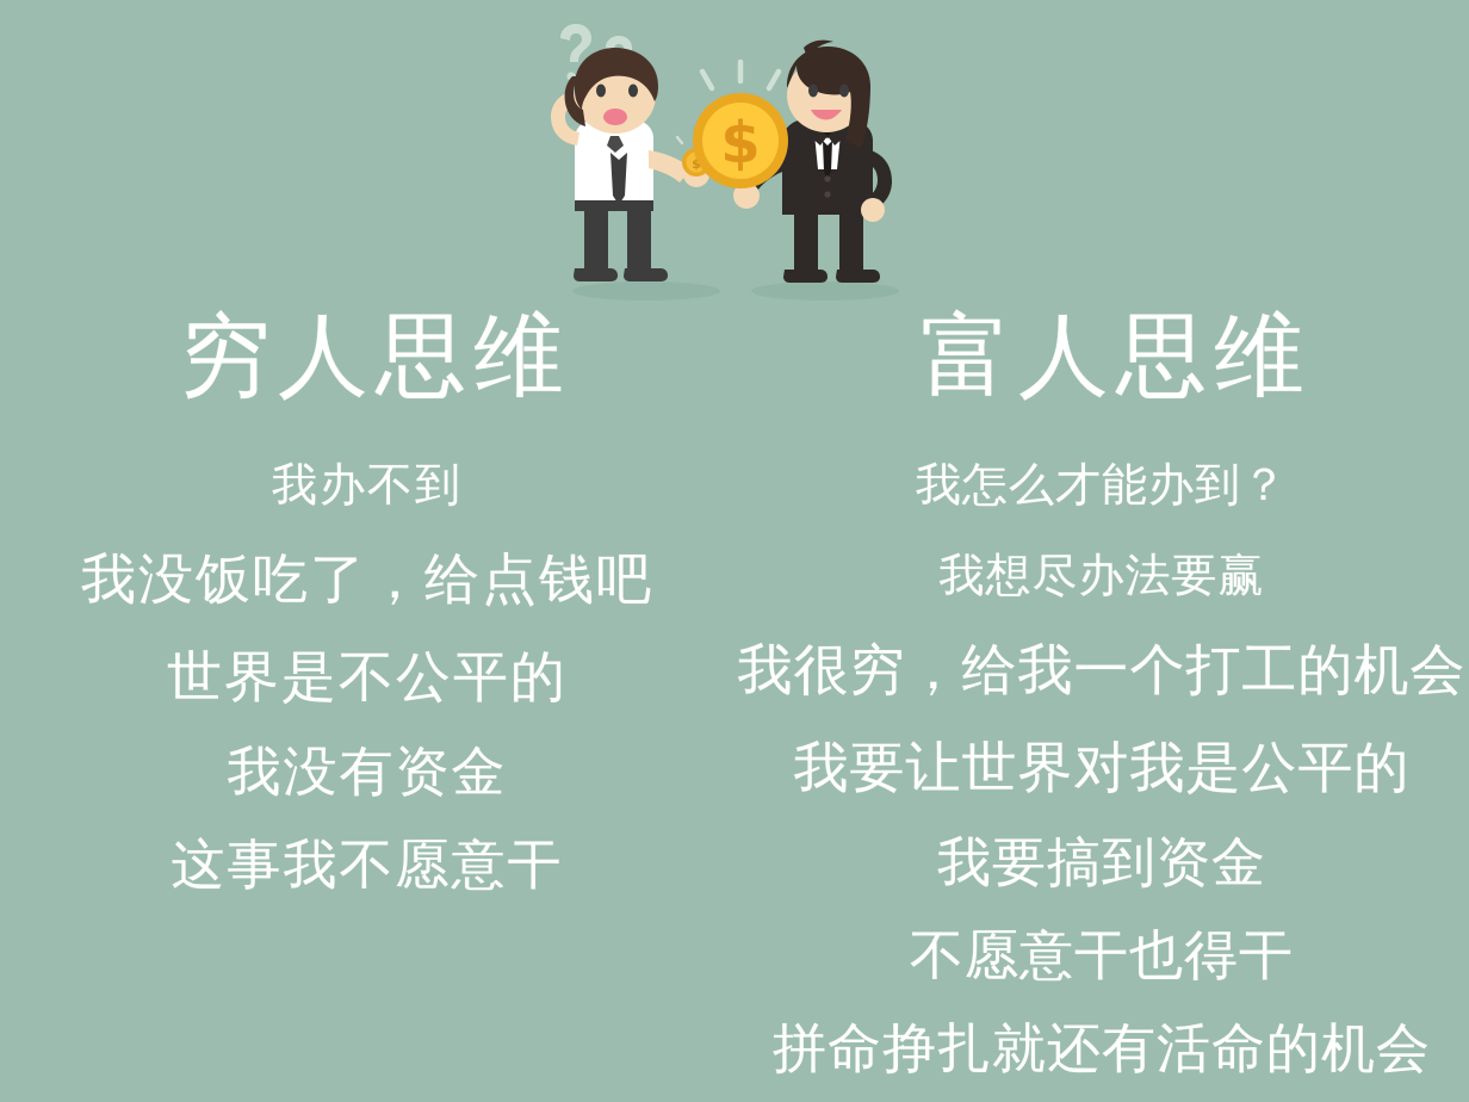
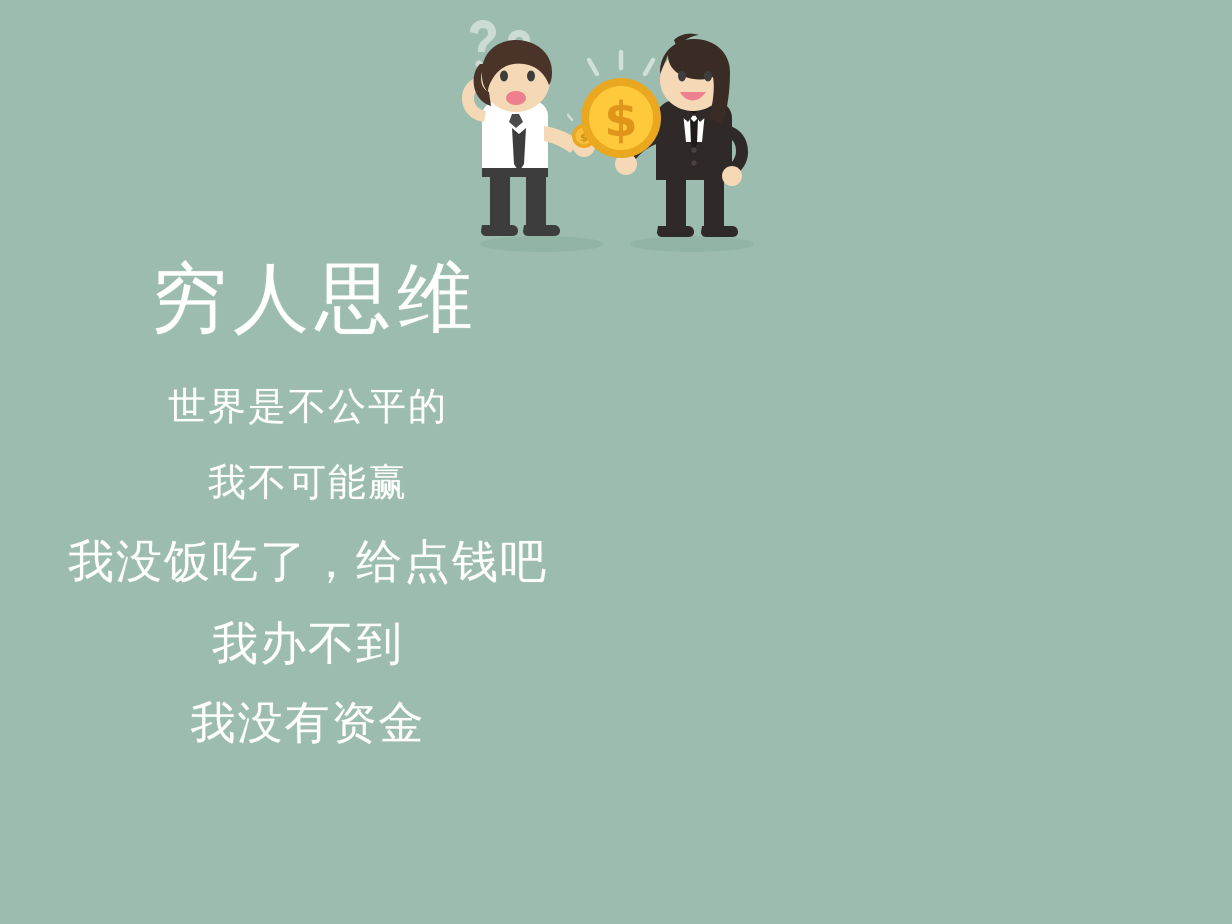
  $
  $
  穷人思维
- 我办不到
+ 世界是不公平的
+ 我不可能赢
  我没饭吃了，给点钱吧
- 世界是不公平的
+ 我办不到
  我没有资金
- 这事我不愿意干
- 富人思维
- 我怎么才能办到？
- 我想尽办法要赢
- 我很穷，给我一个打工的机会
- 我要让世界对我是公平的
- 我要搞到资金
- 不愿意干也得干
- 拼命挣扎就还有活命的机会
